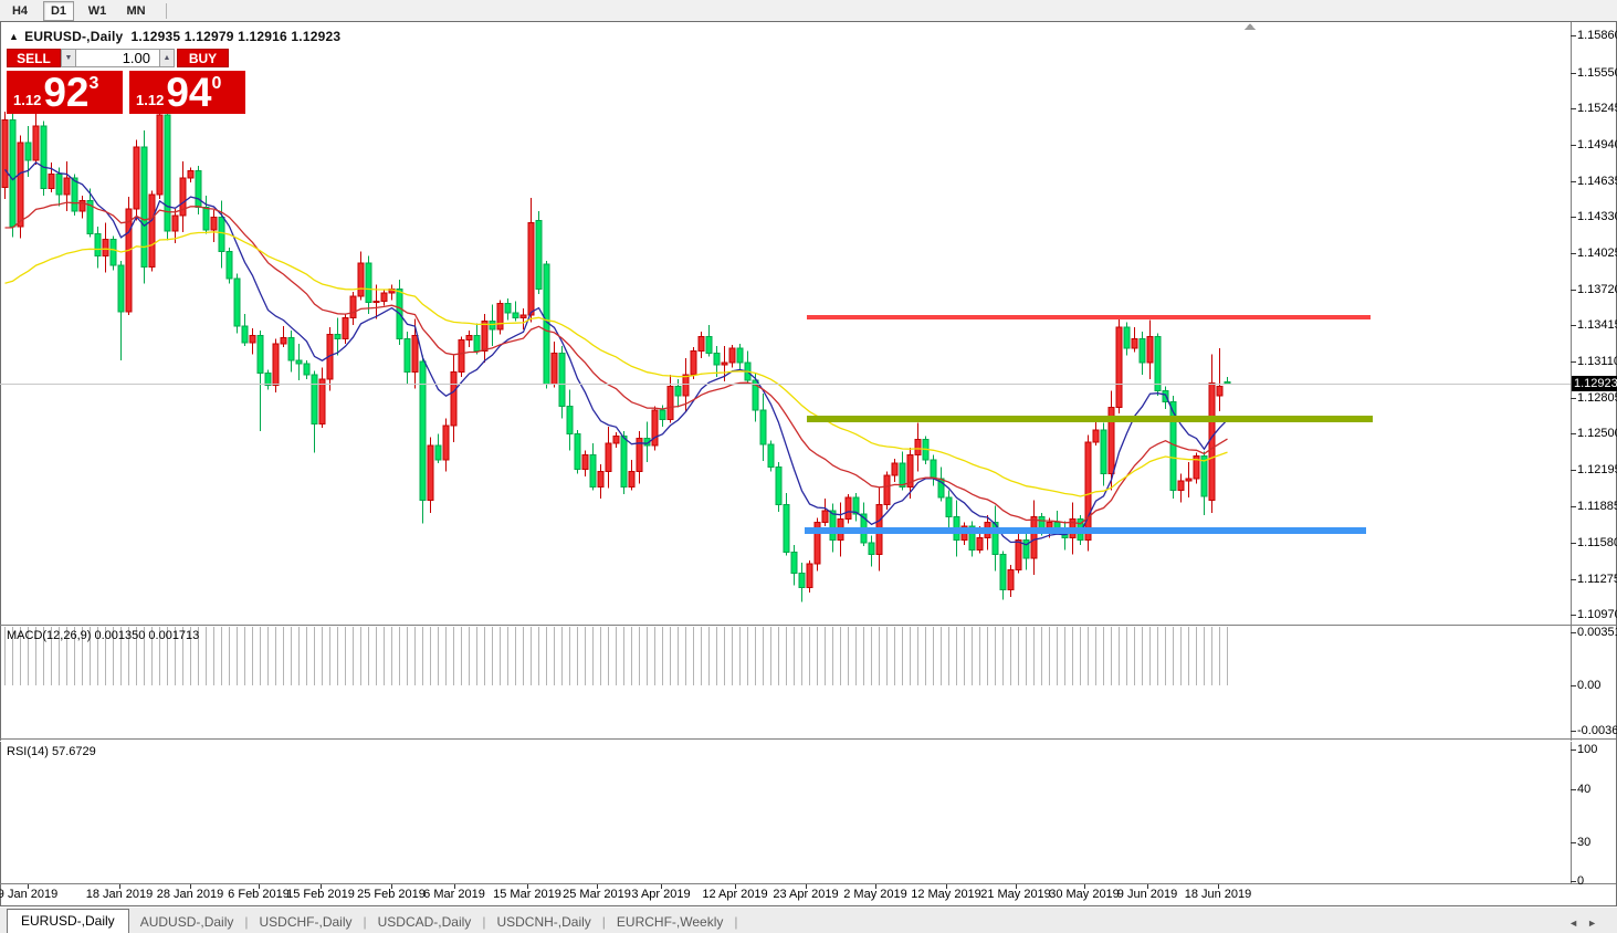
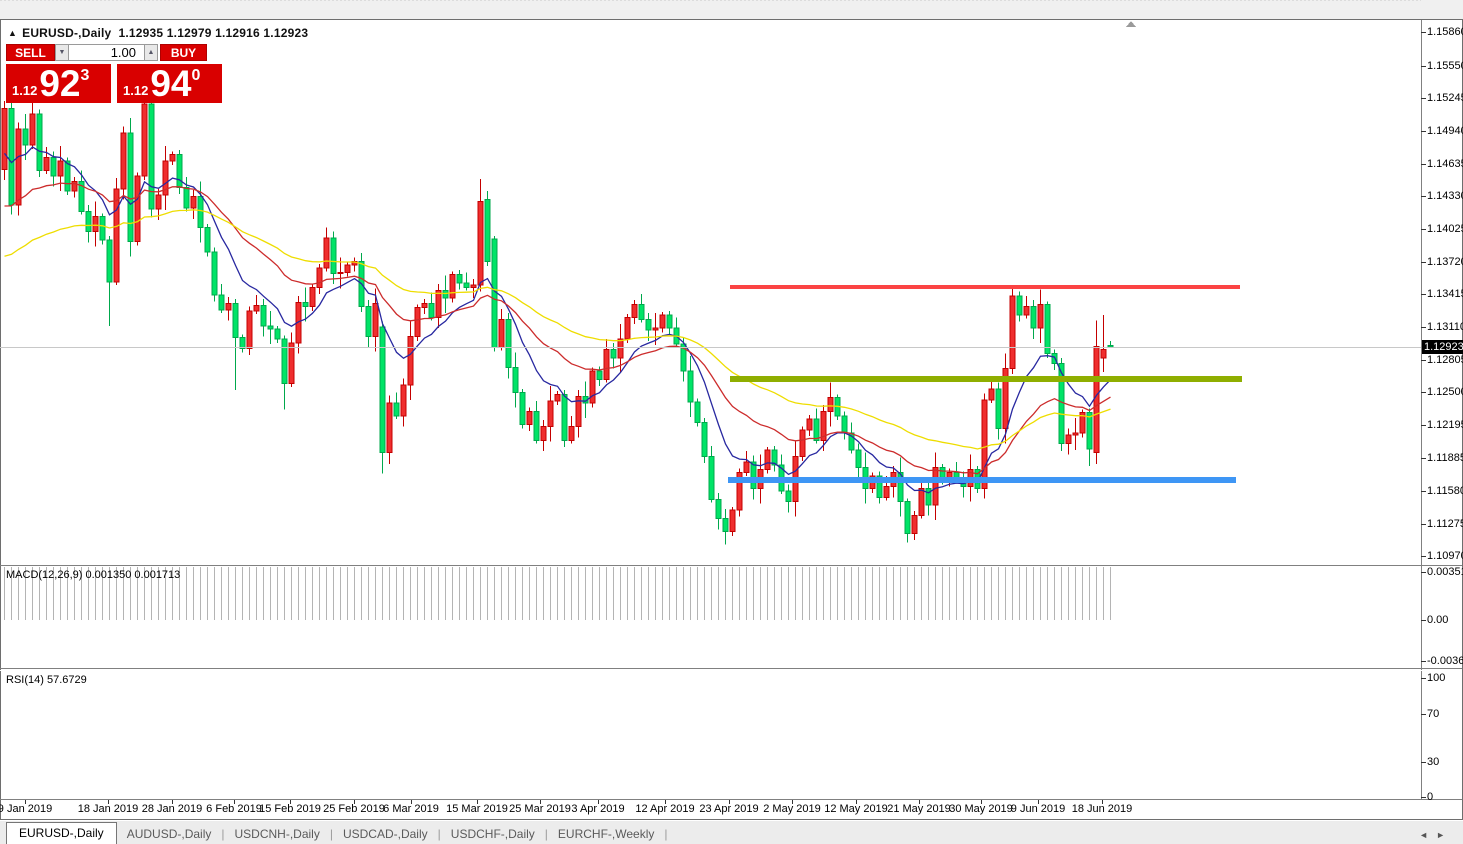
- H4
- D1
- W1
- MN
  ▲ EURUSD-,Daily 1.12935 1.12979 1.12916 1.12923
  SELL
  1.00
  BUY
  1.12
  92
  3
  1.12
  94
  0
  MACD(12,26,9) 0.001350 0.001713
  RSI(14) 57.6729
  1.12923
  1.1586
  1.1555
  1.1524
  1.1494
  1.1463
  1.1433
  1.1402
  1.1372
  1.1341
  1.1311
  1.1280
  1.1250
  1.1219
  1.1188
  1.1158
  1.1127
  1.1097
  0.0035
  0.00
  -0.0036
  100
- 40
+ 70
  30
  0
  9 Jan 2019
  18 Jan 2019
  28 Jan 2019
  6 Feb 2019
  15 Feb 2019
  25 Feb 2019
  6 Mar 2019
  15 Mar 2019
  25 Mar 2019
  3 Apr 2019
  12 Apr 2019
  23 Apr 2019
  2 May 2019
  12 May 2019
  21 May 2019
  30 May 2019
  9 Jun 2019
  18 Jun 2019
  EURUSD-,Daily
  AUDUSD-,Daily
  |
- USDCHF-,Daily
+ USDCNH-,Daily
  |
  USDCAD-,Daily
  |
- USDCNH-,Daily
+ USDCHF-,Daily
  |
  EURCHF-,Weekly
  |
  ◄►
